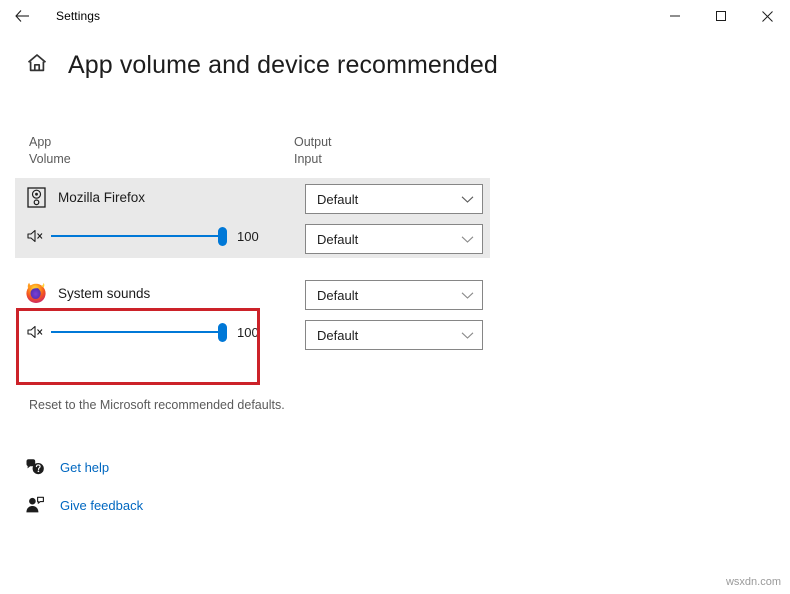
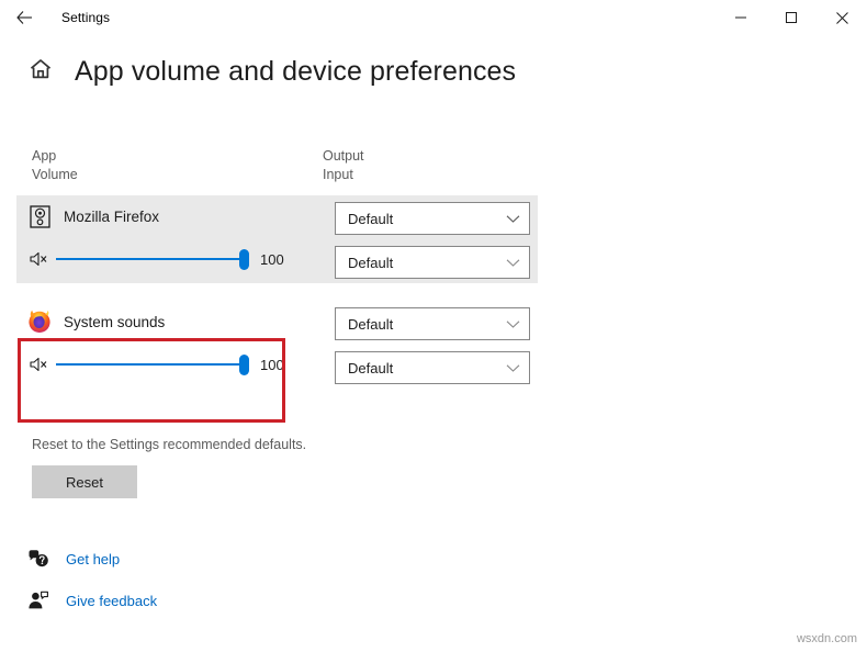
  Settings
- App volume and device recommended
+ App volume and device preferences
  App
  Volume
  Output
  Input
  Mozilla Firefox
  100
  Default
  Default
  System sounds
  100
  Default
  Default
- Reset to the Microsoft recommended defaults.
+ Reset to the Settings recommended defaults.
+ Reset
  Get help
  Give feedback
  wsxdn.com
